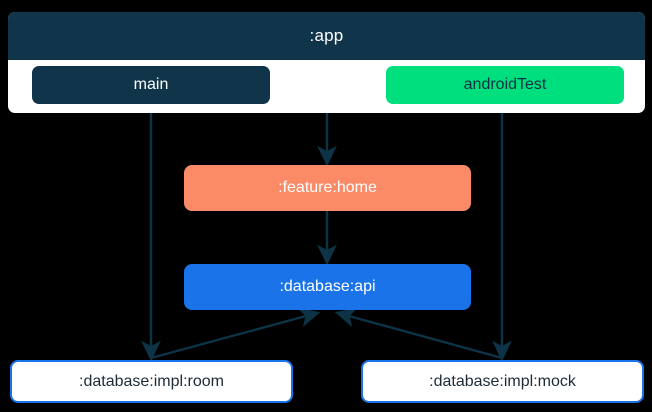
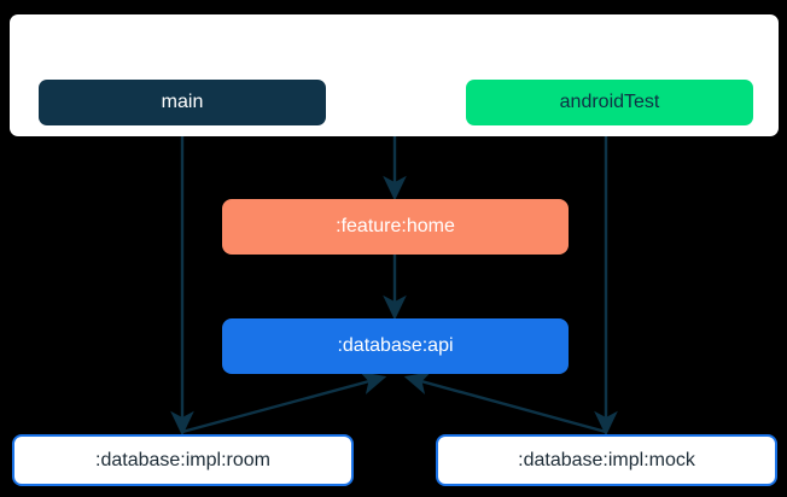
- :app
  main
  androidTest
  :feature:home
  :database:api
  :database:impl:room
  :database:impl:mock
